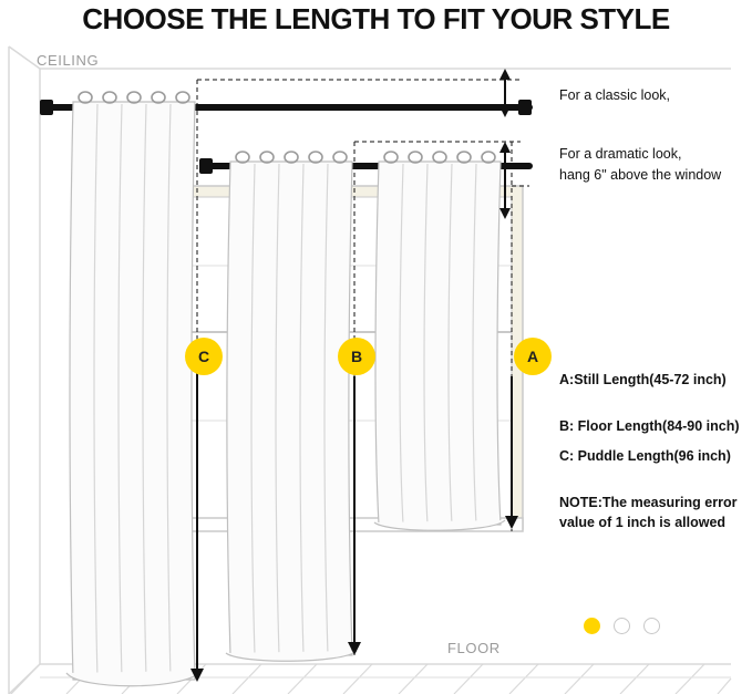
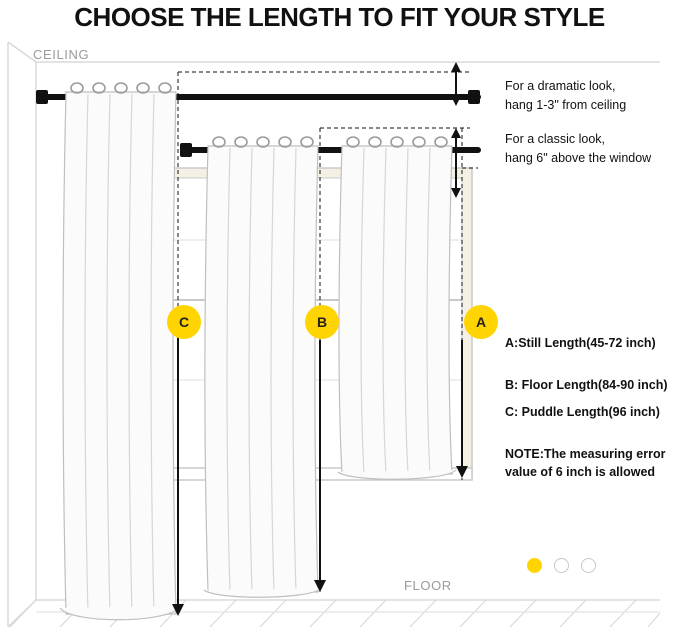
  CHOOSE THE LENGTH TO FIT YOUR STYLE
  C
  B
  A
  CEILING
  FLOOR
- For a classic look,
+ For a dramatic look,
+ hang 1-3" from ceiling
- For a dramatic look,
+ For a classic look,
  hang 6" above the window
  A:Still Length(45-72 inch)
  B: Floor Length(84-90 inch)
  C: Puddle Length(96 inch)
  NOTE:The measuring error
- value of 1 inch is allowed
+ value of 6 inch is allowed
